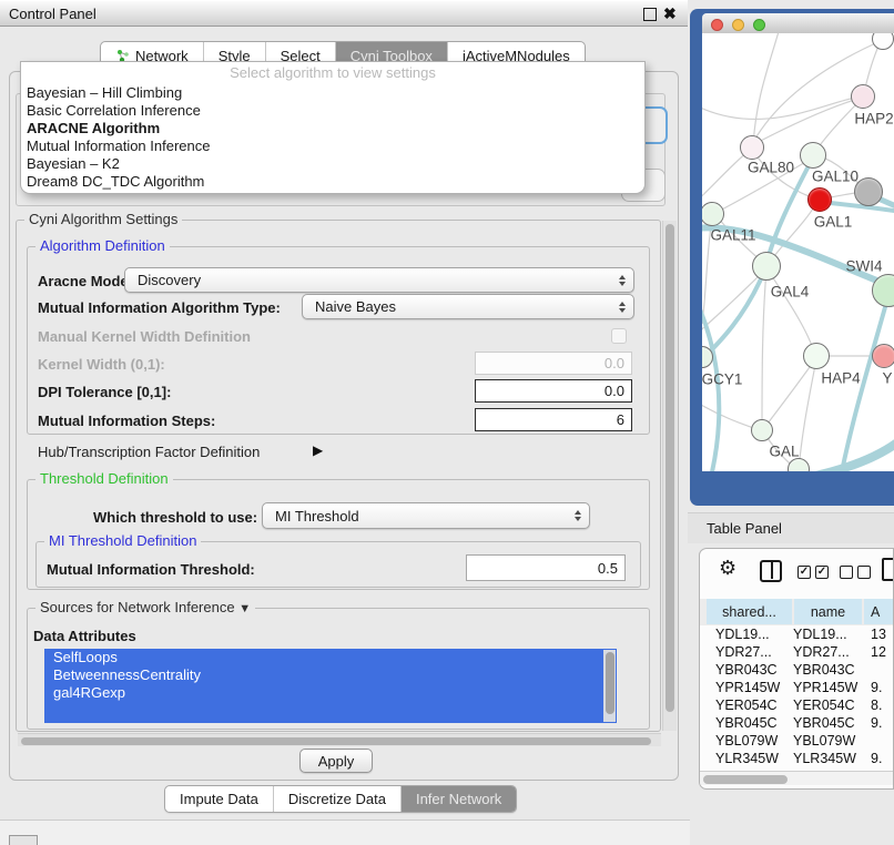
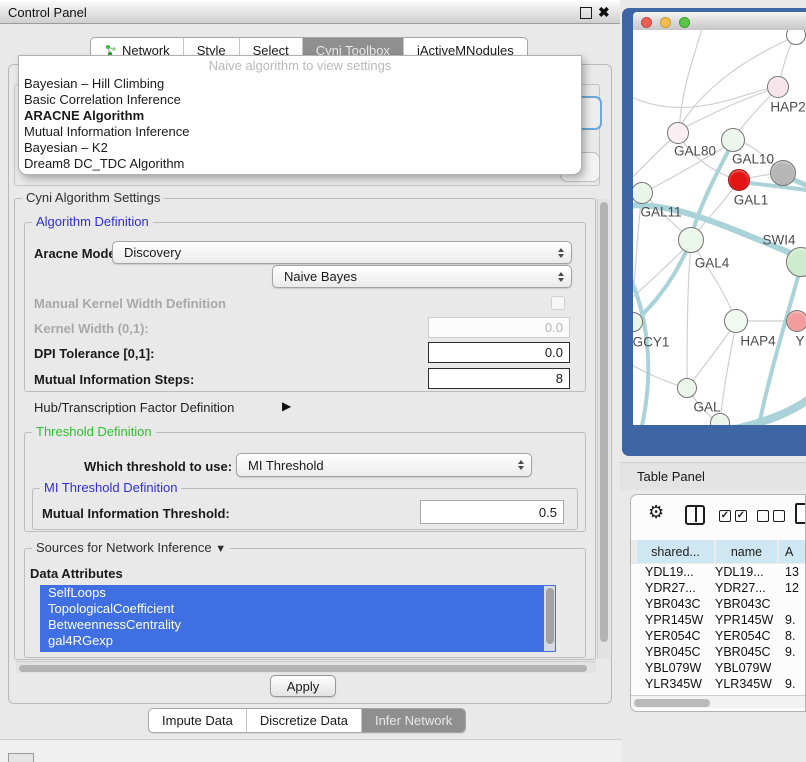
  Control Panel
  ✖
  Network
  Style
  Select
  Cyni Toolbox
  jActiveMNodules
- Select algorithm to view settings
+ Naive algorithm to view settings
  Bayesian – Hill Climbing
  Basic Correlation Inference
  ARACNE Algorithm
  Mutual Information Inference
  Bayesian – K2
  Dream8 DC_TDC Algorithm
  Cyni Algorithm Settings
  Algorithm Definition
  Aracne Mod
  Discovery
- Mutual Information Algorithm Type:
  Naive Bayes
  Manual Kernel Width Definition
  Kernel Width (0,1):
  0.0
  DPI Tolerance [0,1]:
  0.0
  Mutual Information Steps:
- 6
+ 8
  Hub/Transcription Factor Definition
  ▶
  Threshold Definition
  Which threshold to use:
  MI Threshold
  MI Threshold Definition
  Mutual Information Threshold:
  0.5
  Sources for Network Inference ▼
  Data Attributes
  SelfLoops
+ TopologicalCoefficient
  BetweennessCentrality
  gal4RGexp
  Apply
  Impute Data
  Discretize Data
  Infer Network
  HAP2
  GAL80
  GAL10
  GAL1
  GAL11
  SWI4
  GAL4
  GCY1
  HAP4
  Y
  GAL
  Table Panel
  ⚙
  ✓
  ✓
  shared...
  name
  A
  YDL19...
  YDL19...
  13
  YDR27...
  YDR27...
  12
  YBR043C
  YBR043C
  YPR145W
  YPR145W
  9.
  YER054C
  YER054C
  8.
  YBR045C
  YBR045C
  9.
  YBL079W
  YBL079W
  YLR345W
  YLR345W
  9.
